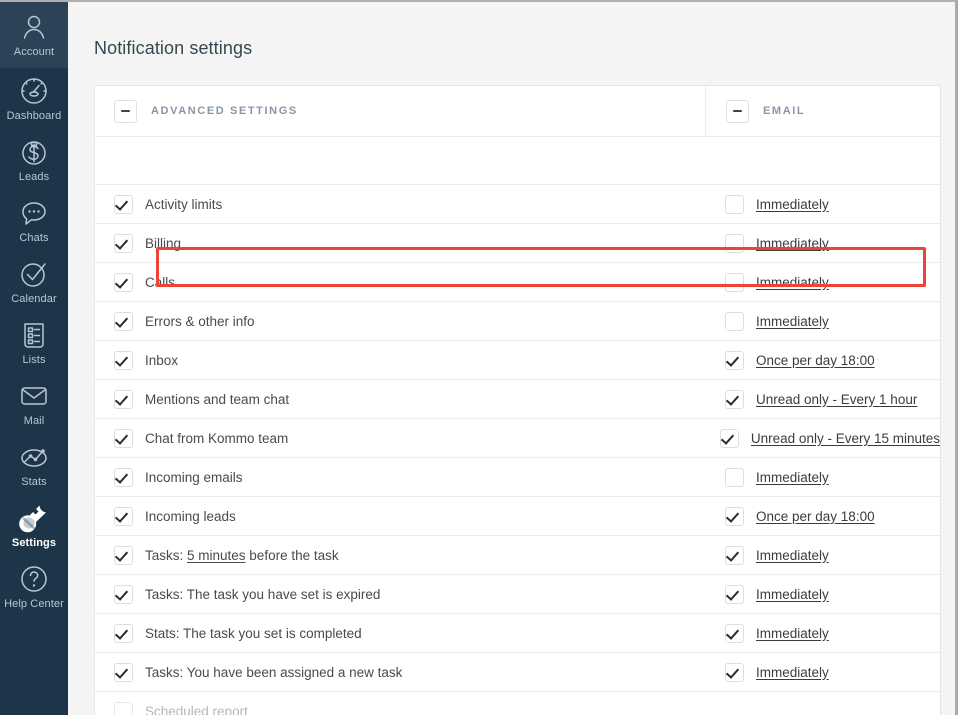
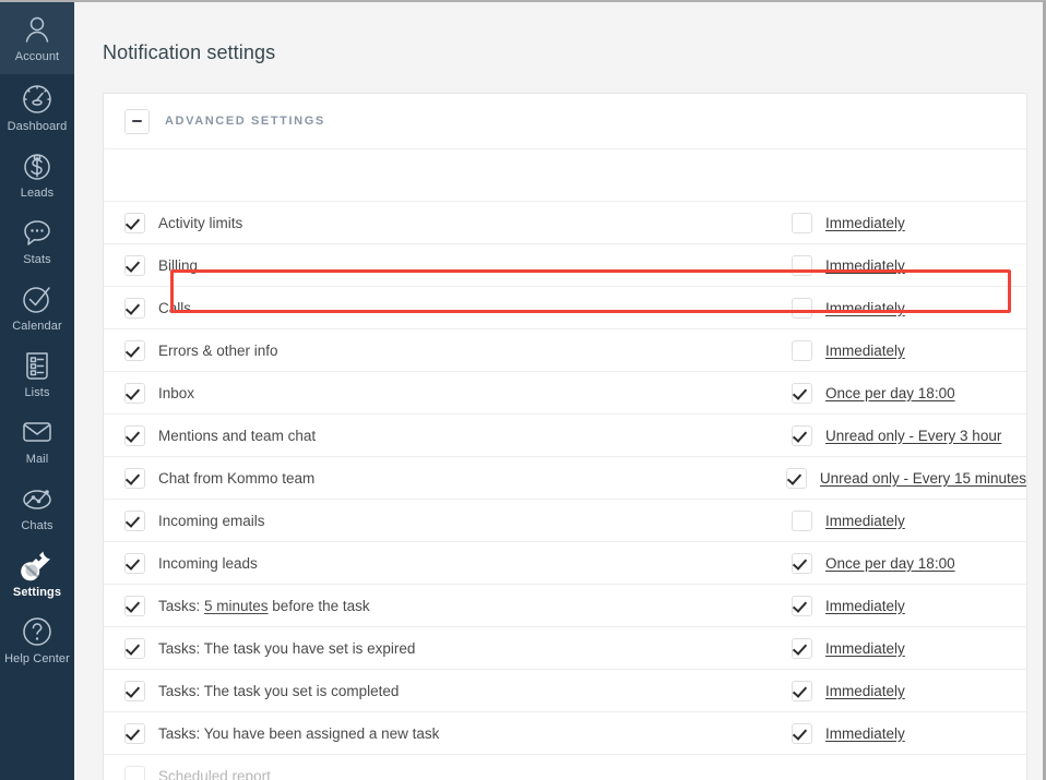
  Account
  Dashboard
  Leads
- Chats
+ Stats
  Calendar
  Lists
  Mail
- Stats
+ Chats
  Settings
  Help Center
  Notification settings
  ADVANCED SETTINGS
- EMAIL
  Activity limits
  Immediately
  Billing
  Immediately
  Calls
  Immediately
  Errors & other info
  Immediately
  Inbox
  Once per day 18:00
  Mentions and team chat
- Unread only - Every 1 hour
+ Unread only - Every 3 hour
  Chat from Kommo team
  Unread only - Every 15 minutes
  Incoming emails
  Immediately
  Incoming leads
  Once per day 18:00
  Tasks: 5 minutes before the task
  Immediately
  Tasks: The task you have set is expired
  Immediately
- Stats: The task you set is completed
+ Tasks: The task you set is completed
  Immediately
  Tasks: You have been assigned a new task
  Immediately
  Scheduled report
